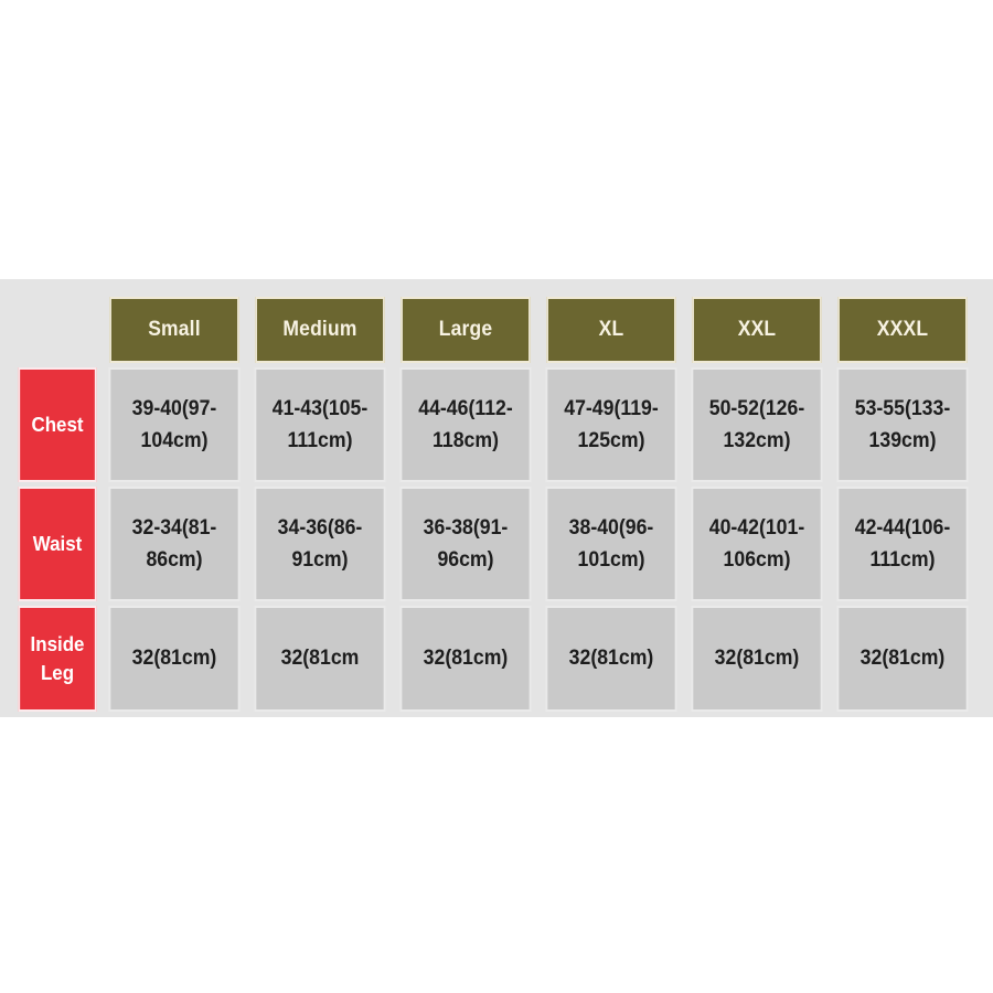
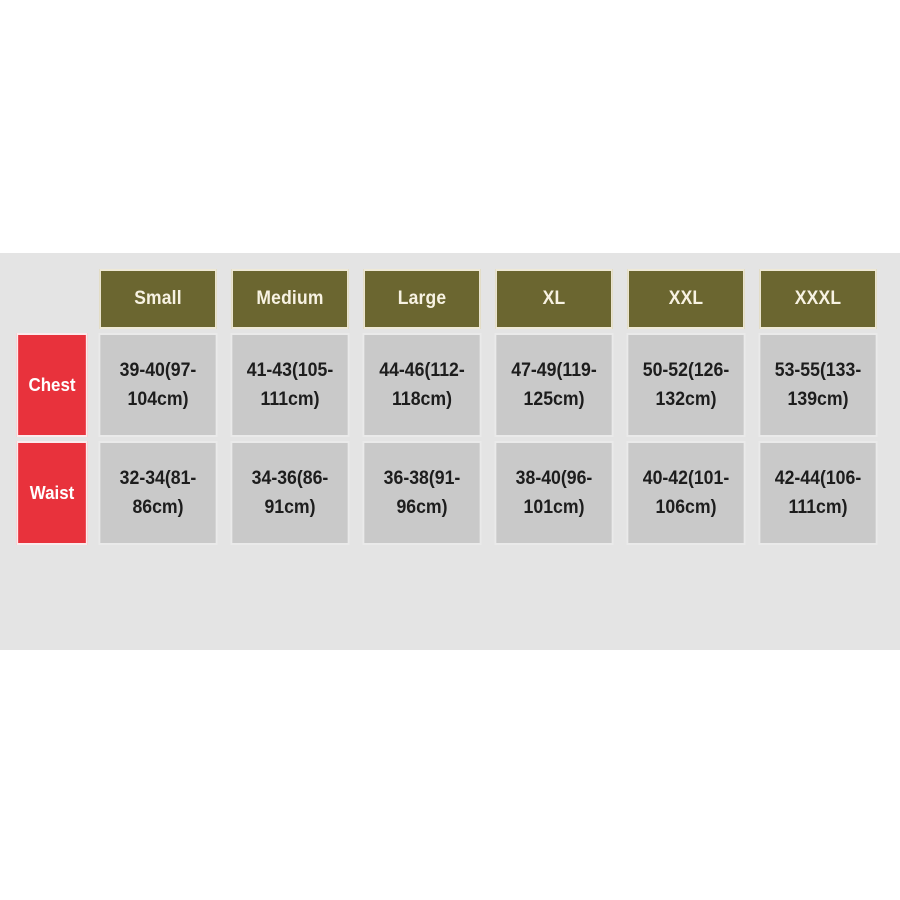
  	Small	Medium	Large	XL	XXL	XXXL
  Chest	39-40(97-104cm)	41-43(105-111cm)	44-46(112-118cm)	47-49(119-125cm)	50-52(126-132cm)	53-55(133-139cm)
  Waist	32-34(81-86cm)	34-36(86-91cm)	36-38(91-96cm)	38-40(96-101cm)	40-42(101-106cm)	42-44(106-111cm)
- Inside Leg	32(81cm)	32(81cm	32(81cm)	32(81cm)	32(81cm)	32(81cm)
